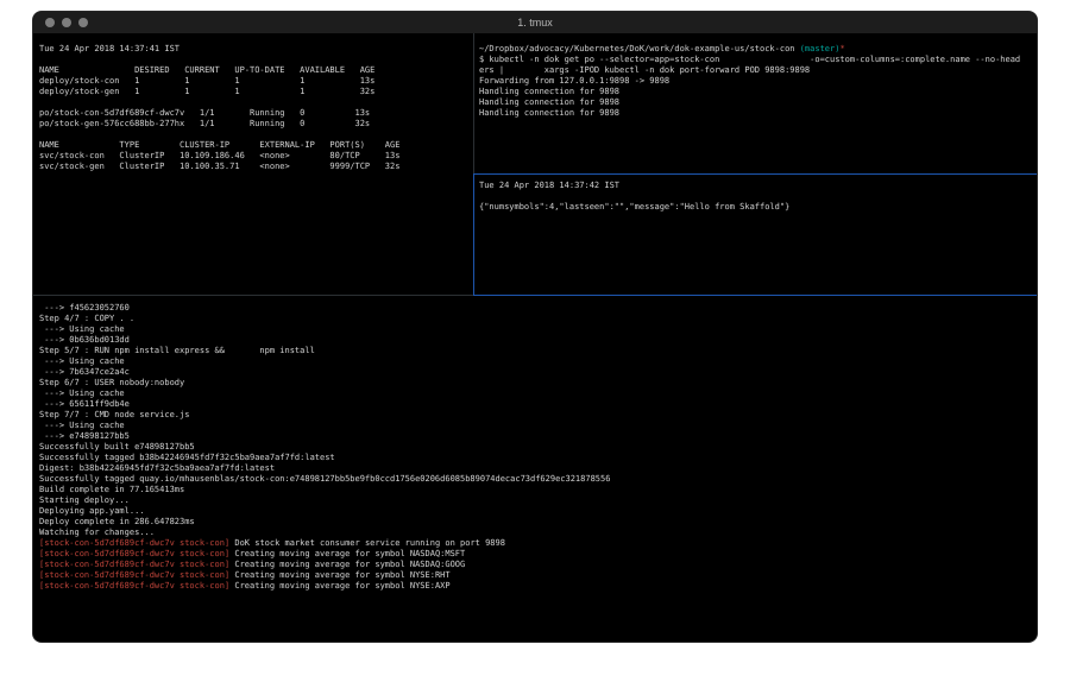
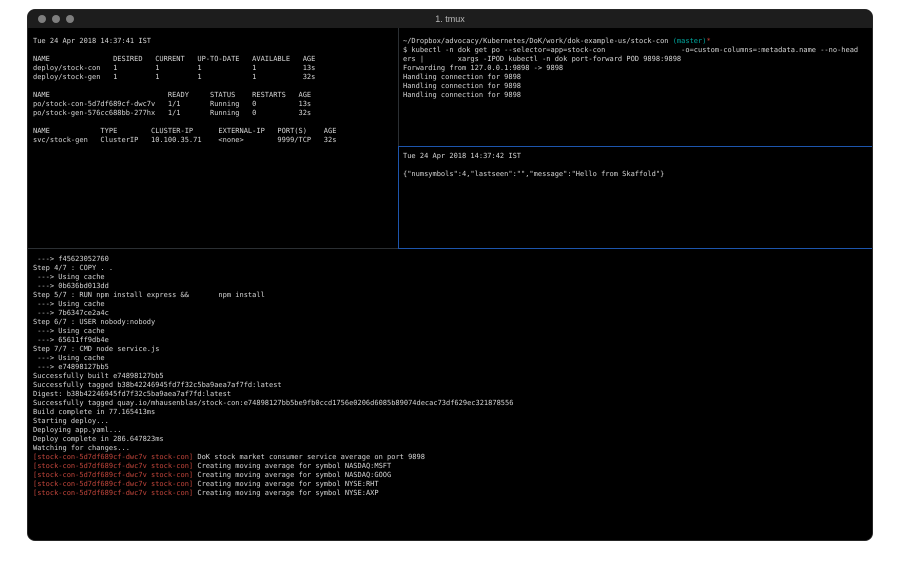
  1. tmux
  Tue 24 Apr 2018 14:37:41 IST
  NAME DESIRED CURRENT UP-TO-DATE AVAILABLE AGE
  deploy/stock-con 1 1 1 1 13s
  deploy/stock-gen 1 1 1 1 32s
+ NAME READY STATUS RESTARTS AGE
  po/stock-con-5d7df689cf-dwc7v 1/1 Running 0 13s
  po/stock-gen-576cc688bb-277hx 1/1 Running 0 32s
  NAME TYPE CLUSTER-IP EXTERNAL-IP PORT(S) AGE
- svc/stock-con ClusterIP 10.109.186.46 <none> 80/TCP 13s
  svc/stock-gen ClusterIP 10.100.35.71 <none> 9999/TCP 32s
  ~/Dropbox/advocacy/Kubernetes/DoK/work/dok-example-us/stock-con (master)*
- $ kubectl -n dok get po --selector=app=stock-con -o=custom-columns=:complete.name --no-head
+ $ kubectl -n dok get po --selector=app=stock-con -o=custom-columns=:metadata.name --no-head
  ers | xargs -IPOD kubectl -n dok port-forward POD 9898:9898
  Forwarding from 127.0.0.1:9898 -> 9898
  Handling connection for 9898
  Handling connection for 9898
  Handling connection for 9898
  Tue 24 Apr 2018 14:37:42 IST
  {"numsymbols":4,"lastseen":"","message":"Hello from Skaffold"}
  ---> f45623052760
  Step 4/7 : COPY . .
  ---> Using cache
  ---> 0b636bd013dd
  Step 5/7 : RUN npm install express && npm install
  ---> Using cache
  ---> 7b6347ce2a4c
  Step 6/7 : USER nobody:nobody
  ---> Using cache
  ---> 65611ff9db4e
  Step 7/7 : CMD node service.js
  ---> Using cache
  ---> e74898127bb5
  Successfully built e74898127bb5
  Successfully tagged b38b42246945fd7f32c5ba9aea7af7fd:latest
  Digest: b38b42246945fd7f32c5ba9aea7af7fd:latest
  Successfully tagged quay.io/mhausenblas/stock-con:e74898127bb5be9fb0ccd1756e0206d6085b89074decac73df629ec321878556
  Build complete in 77.165413ms
  Starting deploy...
  Deploying app.yaml...
  Deploy complete in 286.647823ms
  Watching for changes...
- [stock-con-5d7df689cf-dwc7v stock-con] DoK stock market consumer service running on port 9898
+ [stock-con-5d7df689cf-dwc7v stock-con] DoK stock market consumer service average on port 9898
  [stock-con-5d7df689cf-dwc7v stock-con] Creating moving average for symbol NASDAQ:MSFT
  [stock-con-5d7df689cf-dwc7v stock-con] Creating moving average for symbol NASDAQ:GOOG
  [stock-con-5d7df689cf-dwc7v stock-con] Creating moving average for symbol NYSE:RHT
  [stock-con-5d7df689cf-dwc7v stock-con] Creating moving average for symbol NYSE:AXP
